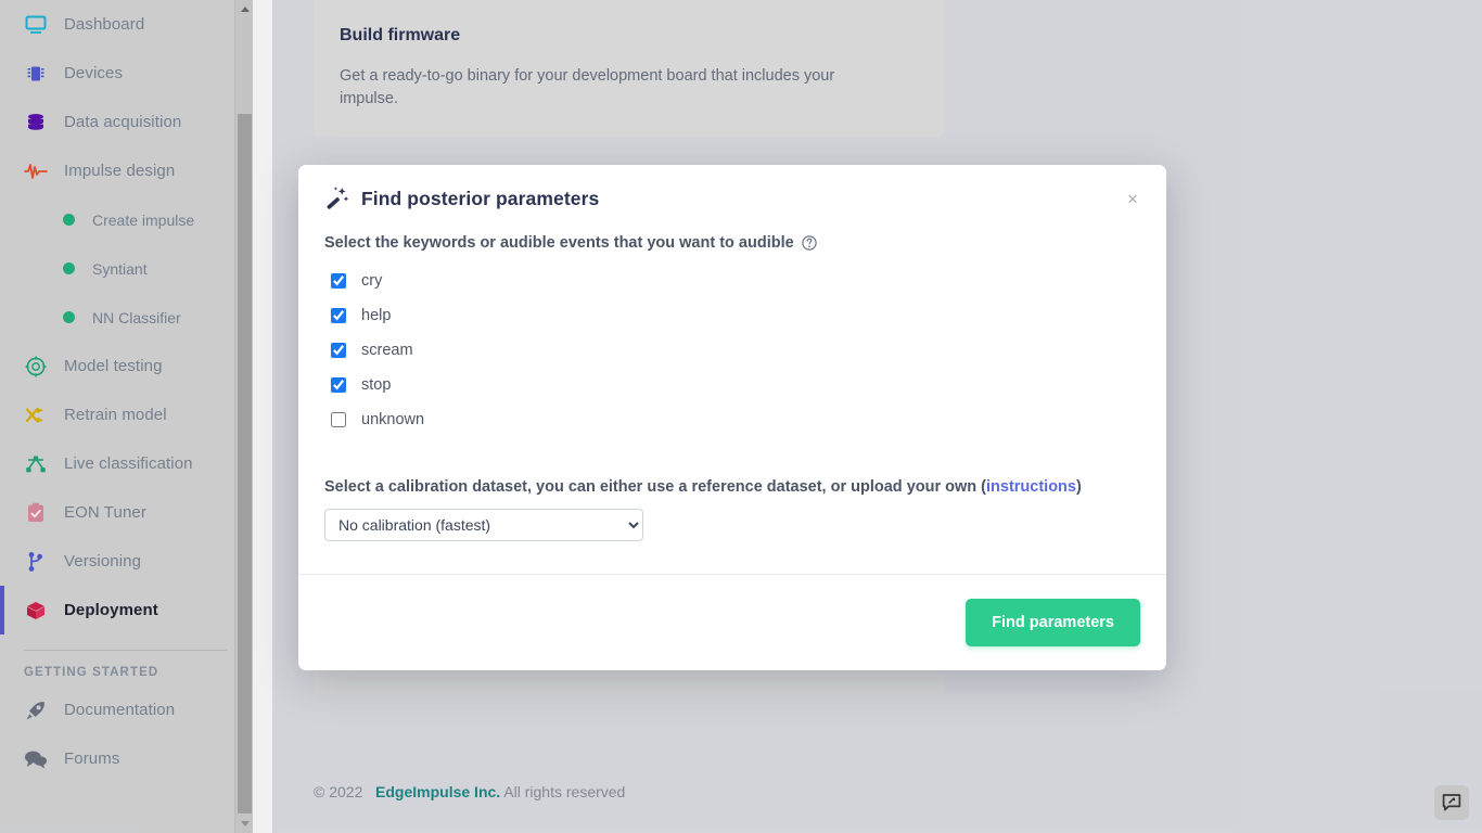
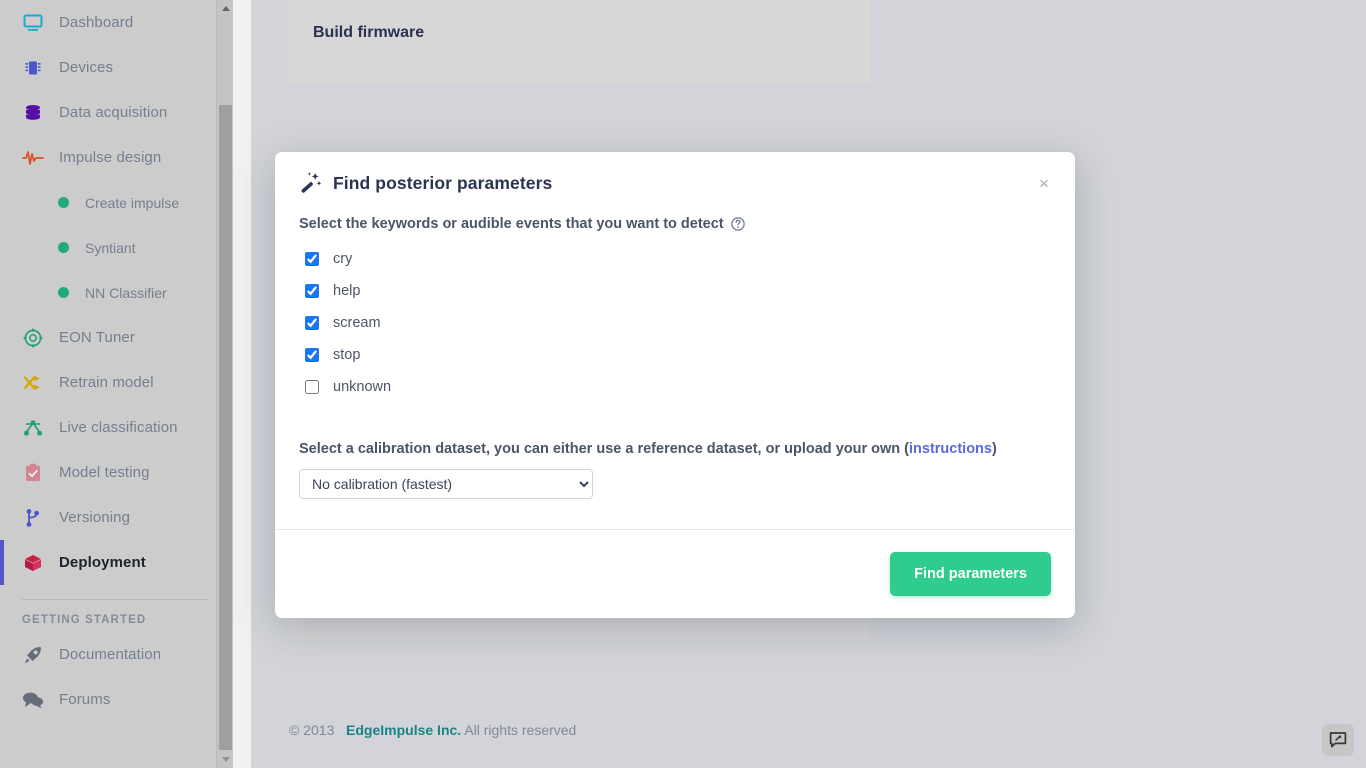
  Dashboard
  Devices
  Data acquisition
  Impulse design
  Create impulse
  Syntiant
  NN Classifier
- Model testing
+ EON Tuner
  Retrain model
  Live classification
- EON Tuner
+ Model testing
  Versioning
  Deployment
  GETTING STARTED
  Documentation
  Forums
  Build firmware
- Get a ready-to-go binary for your development board that includes your impulse.
- © 2022 EdgeImpulse Inc. All rights reserved
+ © 2013 EdgeImpulse Inc. All rights reserved
  Find posterior parameters
  ×
- Select the keywords or audible events that you want to audible
+ Select the keywords or audible events that you want to detect
  cry
  help
  scream
  stop
  unknown
  Select a calibration dataset, you can either use a reference dataset, or upload your own (instructions)
  No calibration (fastest)
  Find parameters
